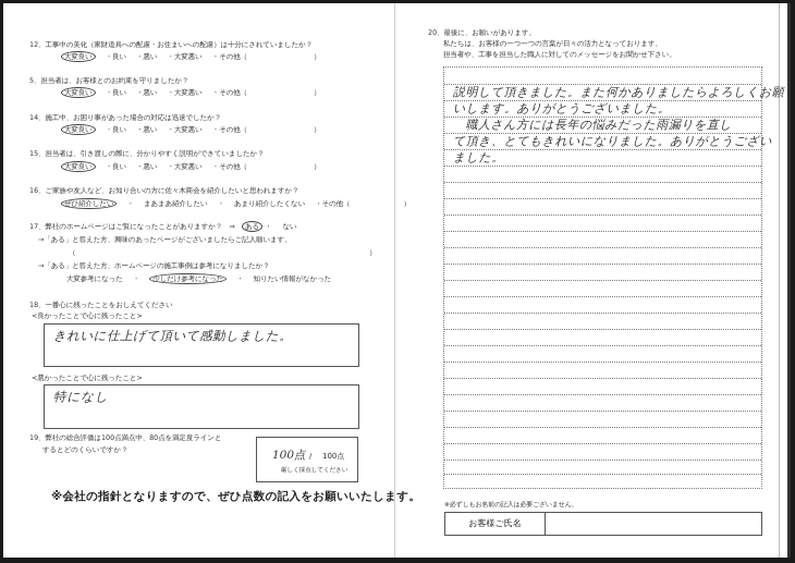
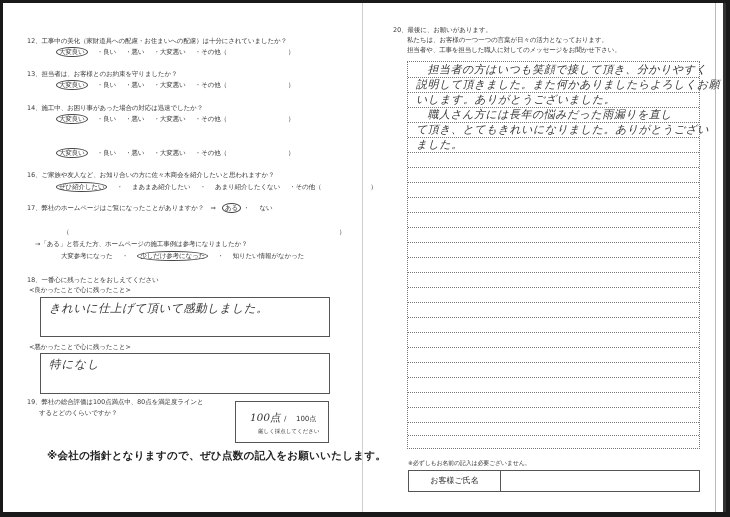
  12、工事中の美化（家財道具への配慮・お住まいへの配慮）は十分にされていましたか？
  大変良い ・良い ・悪い ・大変悪い ・その他（ ）
- 5、担当者は、お客様とのお約束を守りましたか？
+ 13、担当者は、お客様とのお約束を守りましたか？
  大変良い ・良い ・悪い ・大変悪い ・その他（ ）
  14、施工中、お困り事があった場合の対応は迅速でしたか？
  大変良い ・良い ・悪い ・大変悪い ・その他（ ）
- 15、担当者は、引き渡しの際に、分かりやすく説明ができていましたか？
  大変良い ・良い ・悪い ・大変悪い ・その他（ ）
  16、ご家族や友人など、お知り合いの方に佐々木商会を紹介したいと思われますか？
  ぜひ紹介したい ・ まあまあ紹介したい ・ あまり紹介したくない ・その他（ ）
  17、弊社のホームページはご覧になったことがありますか？ ⇒ ある ・ ない
- →「ある」と答えた方、興味のあったページがございましたらご記入願います。
  （
  ）
  →「ある」と答えた方、ホームページの施工事例は参考になりましたか？
  大変参考になった ・ 少しだけ参考になった ・ 知りたい情報がなかった
  18、一番心に残ったことをおしえてください
  <良かったことで心に残ったこと>
  きれいに仕上げて頂いて感動しました。
  <悪かったことで心に残ったこと>
  特になし
  19、弊社の総合評価は100点満点中、80点を満足度ラインと
  するとどのくらいですか？
  100点
  /
  100点
  ※会社の指針となりますので、ぜひ点数の記入をお願いいたします。
  20、最後に、お願いがあります。
  私たちは、お客様の一つ一つの言葉が日々の活力となっております。
  担当者や、工事を担当した職人に対してのメッセージをお聞かせ下さい。
+ 担当者の方はいつも笑顔で接して頂き、分かりやすく
  説明して頂きました。また何かありましたらよろしくお願
  いします。ありがとうございました。
  職人さん方には長年の悩みだった雨漏りを直し
  て頂き、とてもきれいになりました。ありがとうござい
  ました。
  お客様ご氏名
